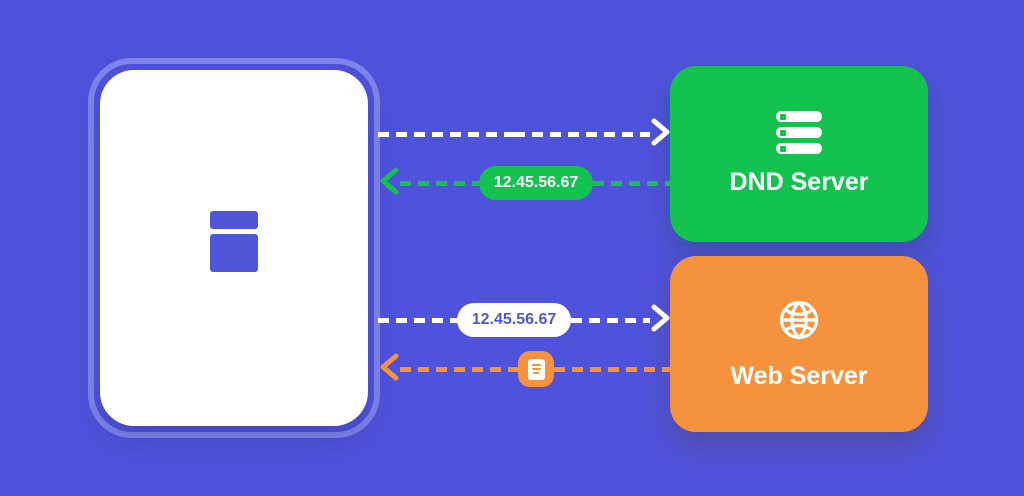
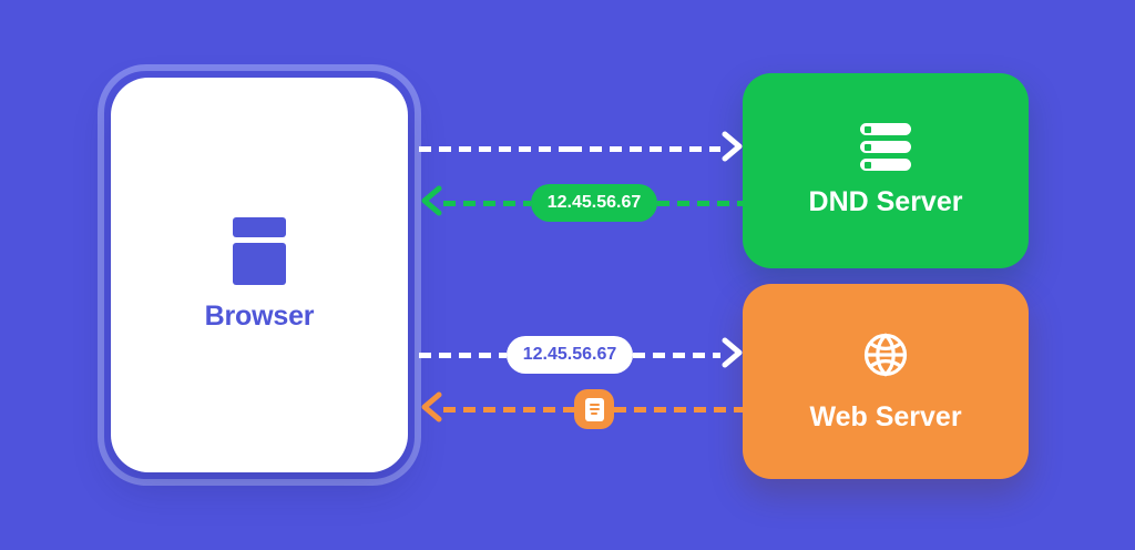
+ Browser
  DND Server
  Web Server
  12.45.56.67
  12.45.56.67
